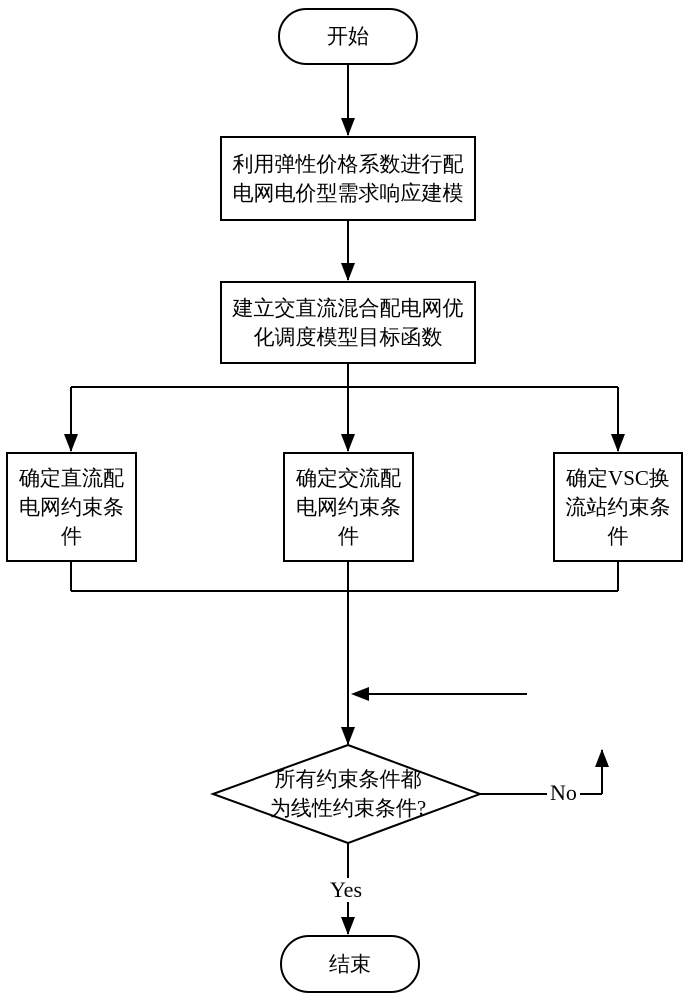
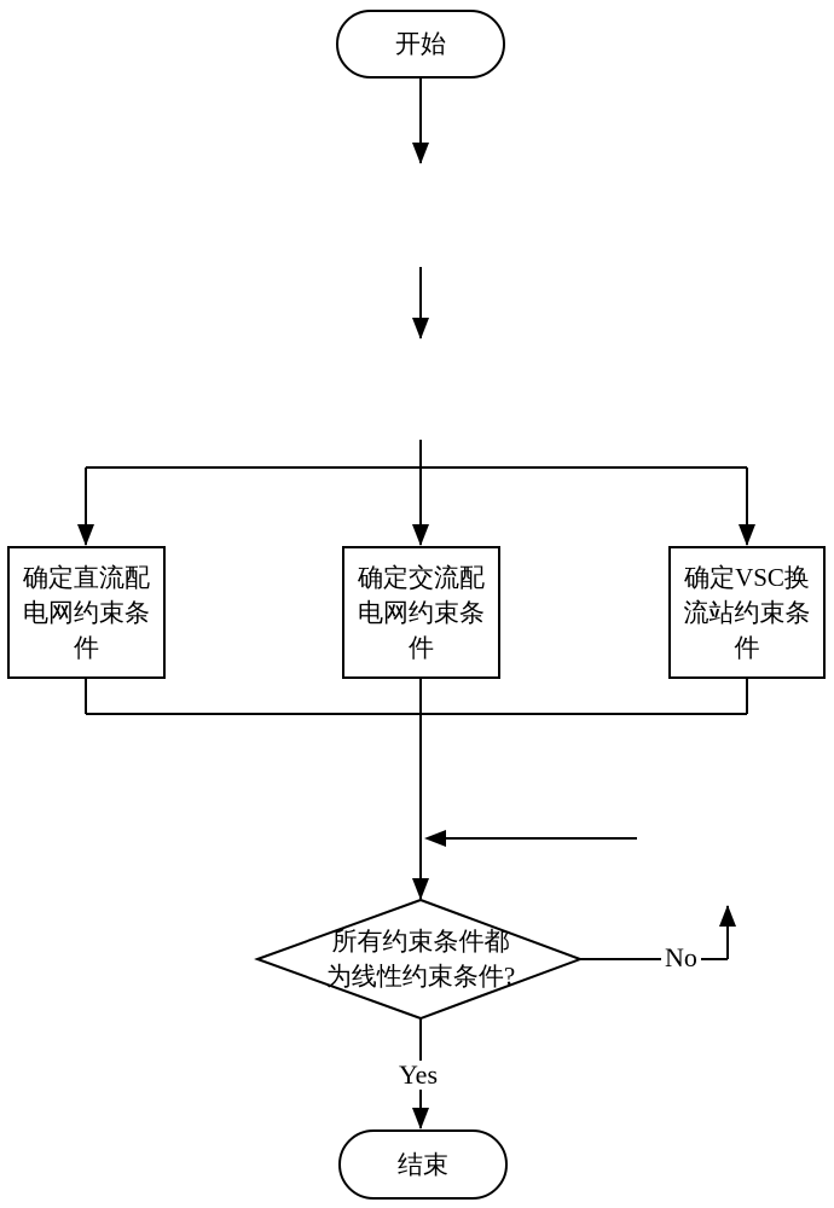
  开始
- 利用弹性价格系数进行配
- 电网电价型需求响应建模
- 建立交直流混合配电网优
- 化调度模型目标函数
  确定直流配
  电网约束条
  件
  确定交流配
  电网约束条
  件
  确定VSC换
  流站约束条
  件
  所有约束条件都
  为线性约束条件?
  结束
  No
  Yes
